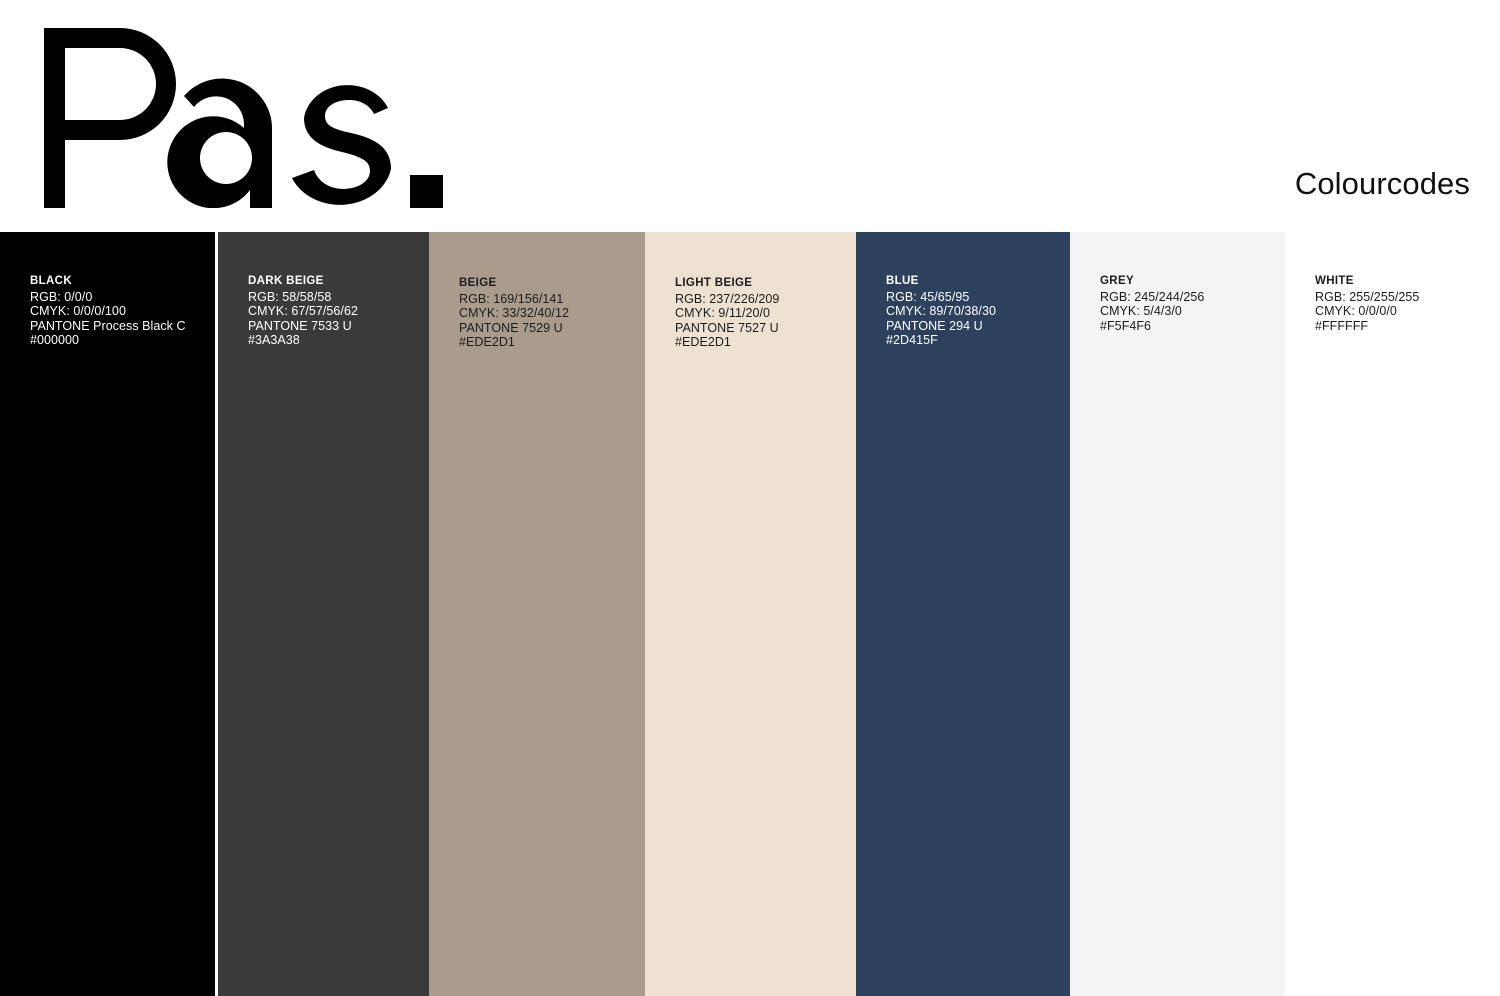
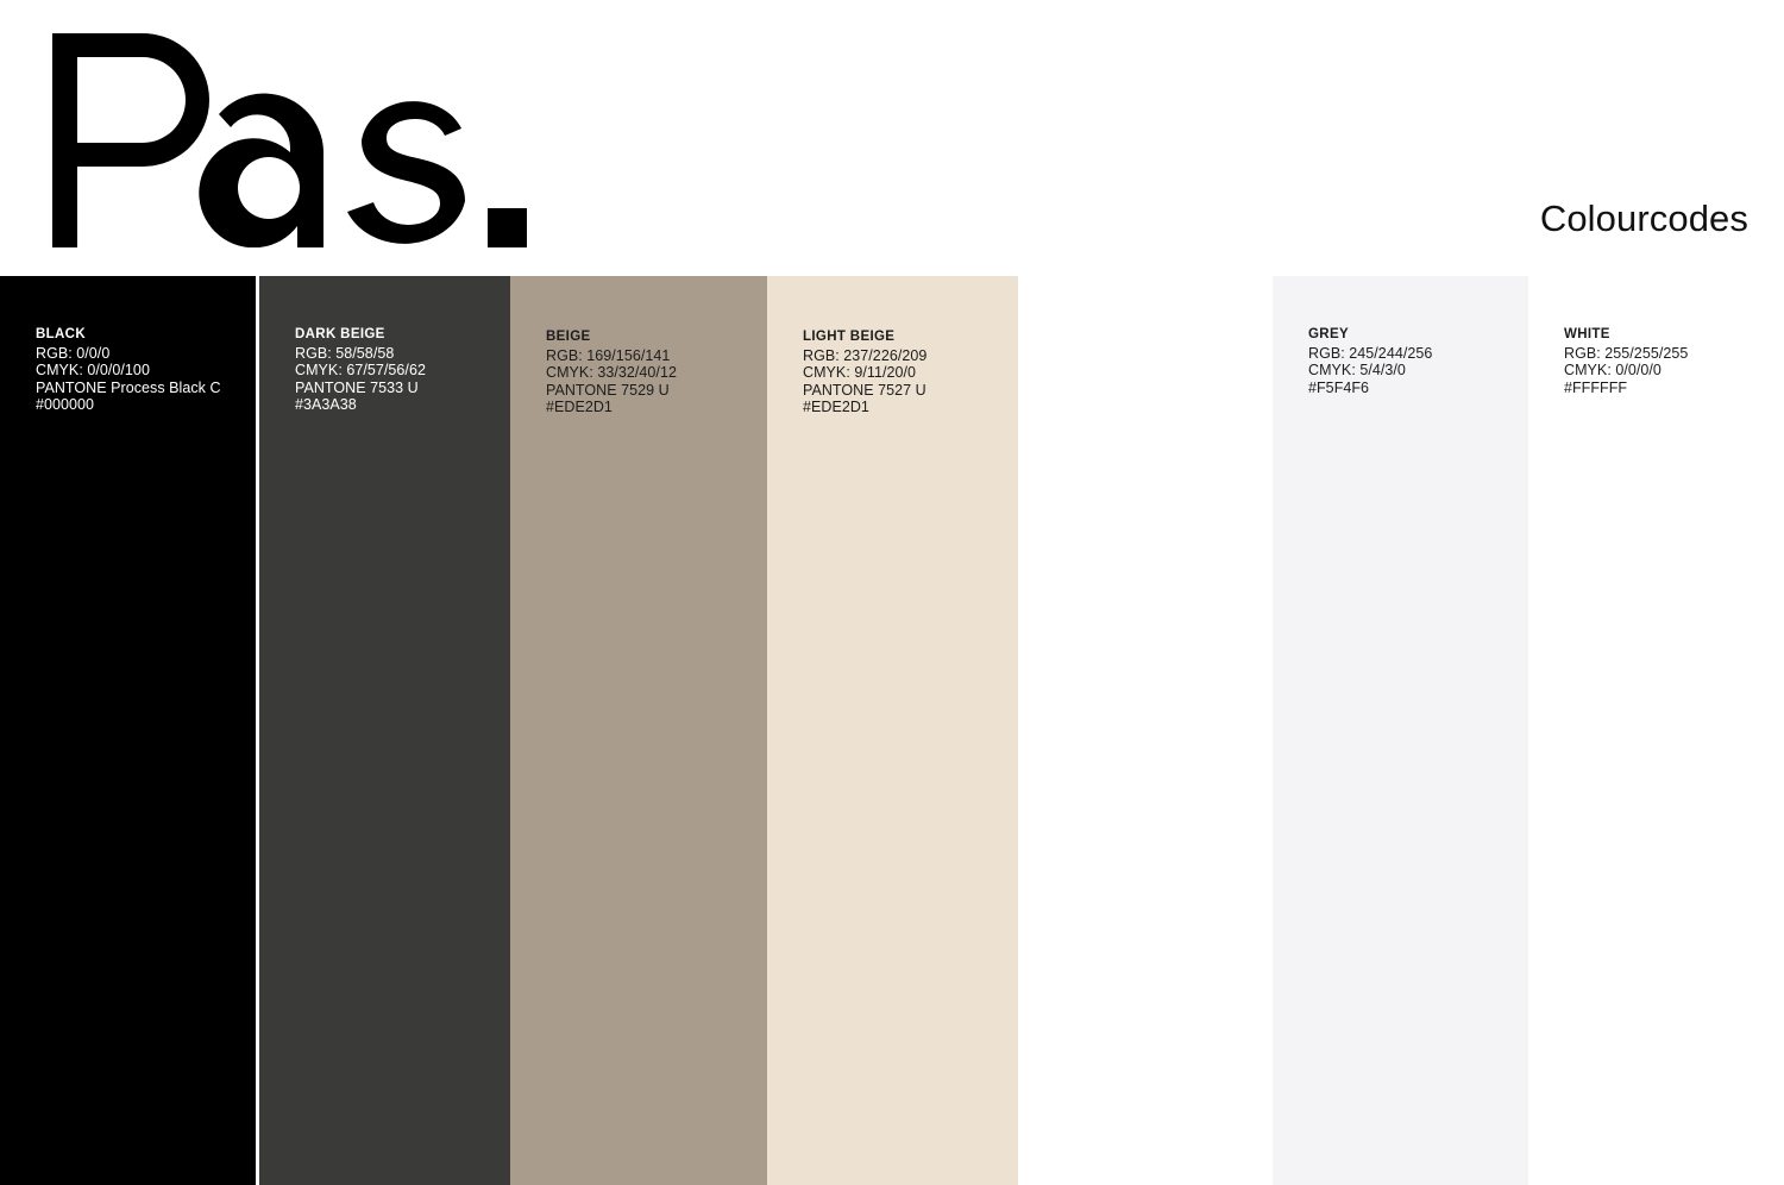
  Colourcodes
  BLACK
  RGB: 0/0/0
  CMYK: 0/0/0/100
  PANTONE Process Black C
  #000000
  DARK BEIGE
  RGB: 58/58/58
  CMYK: 67/57/56/62
  PANTONE 7533 U
  #3A3A38
  BEIGE
  RGB: 169/156/141
  CMYK: 33/32/40/12
  PANTONE 7529 U
  #EDE2D1
  LIGHT BEIGE
  RGB: 237/226/209
  CMYK: 9/11/20/0
  PANTONE 7527 U
  #EDE2D1
- BLUE
- RGB: 45/65/95
- CMYK: 89/70/38/30
- PANTONE 294 U
- #2D415F
  GREY
  RGB: 245/244/256
  CMYK: 5/4/3/0
  #F5F4F6
  WHITE
  RGB: 255/255/255
  CMYK: 0/0/0/0
  #FFFFFF
